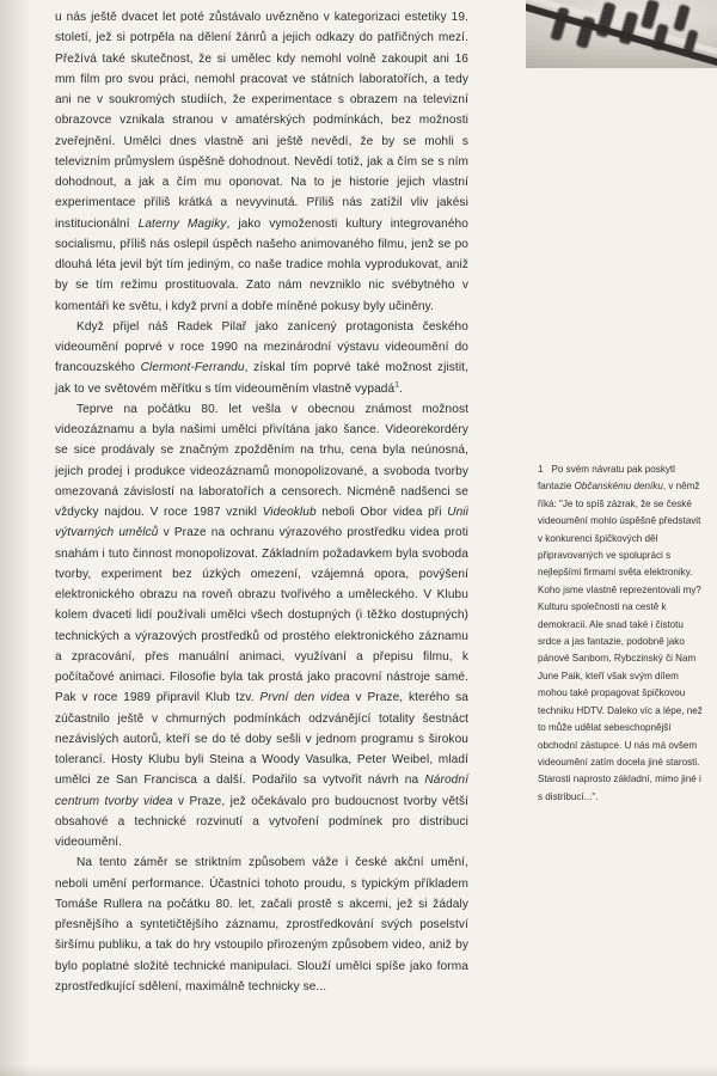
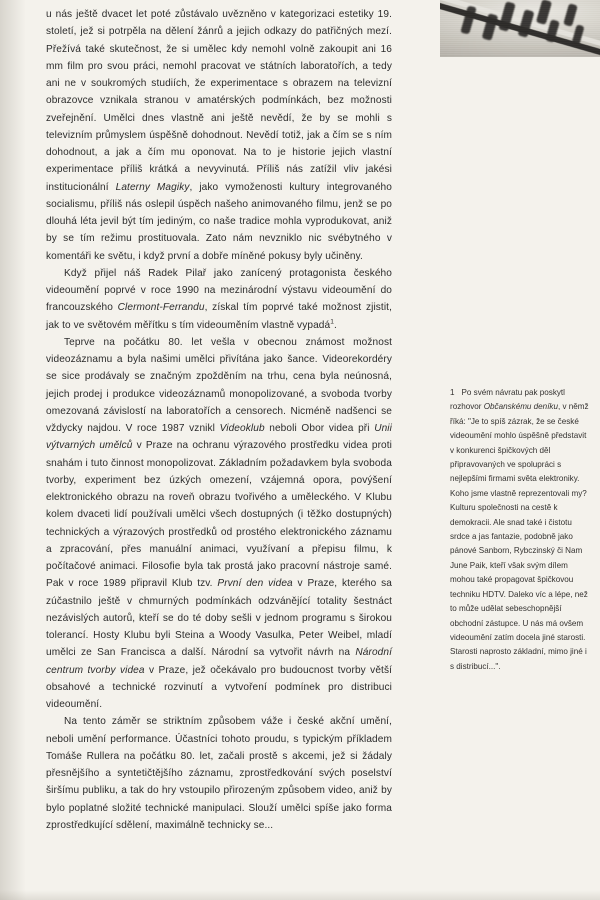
  u nás ještě dvacet let poté zůstávalo uvězněno v kategorizaci estetiky 19. století, jež si potrpěla na dělení žánrů a jejich odkazy do patřičných mezí. Přežívá také skutečnost, že si umělec kdy nemohl volně zakoupit ani 16 mm film pro svou práci, nemohl pracovat ve státních laboratořích, a tedy ani ne v soukromých studiích, že experimentace s obrazem na televizní obrazovce vznikala stranou v amatérských podmínkách, bez možnosti zveřejnění. Umělci dnes vlastně ani ještě nevědí, že by se mohli s televizním průmyslem úspěšně dohodnout. Nevědí totiž, jak a čím se s ním dohodnout, a jak a čím mu oponovat. Na to je historie jejich vlastní experimentace příliš krátká a nevyvinutá. Příliš nás zatížil vliv jakési institucionální Laterny Magiky, jako vymoženosti kultury integrovaného socialismu, příliš nás oslepil úspěch našeho animovaného filmu, jenž se po dlouhá léta jevil být tím jediným, co naše tradice mohla vyprodukovat, aniž by se tím režimu prostituovala. Zato nám nevzniklo nic svébytného v komentáři ke světu, i když první a dobře míněné pokusy byly učiněny.
  Když přijel náš Radek Pilař jako zanícený protagonista českého videoumění poprvé v roce 1990 na mezinárodní výstavu videoumění do francouzského Clermont-Ferrandu, získal tím poprvé také možnost zjistit, jak to ve světovém měřítku s tím videouměním vlastně vypadá .
- Teprve na počátku 80. let vešla v obecnou známost možnost videozáznamu a byla našimi umělci přivítána jako šance. Videorekordéry se sice prodávaly se značným zpožděním na trhu, cena byla neúnosná, jejich prodej i produkce videozáznamů monopolizované, a svoboda tvorby omezovaná závislostí na laboratořích a censorech. Nicméně nadšenci se vždycky najdou. V roce 1987 vznikl Videoklub neboli Obor videa při Unii výtvarných umělců v Praze na ochranu výrazového prostředku videa proti snahám i tuto činnost monopolizovat. Základním požadavkem byla svoboda tvorby, experiment bez úzkých omezení, vzájemná opora, povýšení elektronického obrazu na roveň obrazu tvořivého a uměleckého. V Klubu kolem dvaceti lidí používali umělci všech dostupných (i těžko dostupných) technických a výrazových prostředků od prostého elektronického záznamu a zpracování, přes manuální animaci, využívaní a přepisu filmu, k počítačové animaci. Filosofie byla tak prostá jako pracovní nástroje samé. Pak v roce 1989 připravil Klub tzv. První den videa v Praze, kterého sa zúčastnilo ještě v chmurných podmínkách odzvánějící totality šestnáct nezávislých autorů, kteří se do té doby sešli v jednom programu s širokou tolerancí. Hosty Klubu byli Steina a Woody Vasulka, Peter Weibel, mladí umělci ze San Francisca a další. Podařilo sa vytvořit návrh na Národní centrum tvorby videa v Praze, jež očekávalo pro budoucnost tvorby větší obsahové a technické rozvinutí a vytvoření podmínek pro distribuci videoumění.
+ Teprve na počátku 80. let vešla v obecnou známost možnost videozáznamu a byla našimi umělci přivítána jako šance. Videorekordéry se sice prodávaly se značným zpožděním na trhu, cena byla neúnosná, jejich prodej i produkce videozáznamů monopolizované, a svoboda tvorby omezovaná závislostí na laboratořích a censorech. Nicméně nadšenci se vždycky najdou. V roce 1987 vznikl Videoklub neboli Obor videa při Unii výtvarných umělců v Praze na ochranu výrazového prostředku videa proti snahám i tuto činnost monopolizovat. Základním požadavkem byla svoboda tvorby, experiment bez úzkých omezení, vzájemná opora, povýšení elektronického obrazu na roveň obrazu tvořivého a uměleckého. V Klubu kolem dvaceti lidí používali umělci všech dostupných (i těžko dostupných) technických a výrazových prostředků od prostého elektronického záznamu a zpracování, přes manuální animaci, využívaní a přepisu filmu, k počítačové animaci. Filosofie byla tak prostá jako pracovní nástroje samé. Pak v roce 1989 připravil Klub tzv. První den videa v Praze, kterého sa zúčastnilo ještě v chmurných podmínkách odzvánějící totality šestnáct nezávislých autorů, kteří se do té doby sešli v jednom programu s širokou tolerancí. Hosty Klubu byli Steina a Woody Vasulka, Peter Weibel, mladí umělci ze San Francisca a další. Národní sa vytvořit návrh na Národní centrum tvorby videa v Praze, jež očekávalo pro budoucnost tvorby větší obsahové a technické rozvinutí a vytvoření podmínek pro distribuci videoumění.
  Na tento záměr se striktním způsobem váže i české akční umění, neboli umění performance. Účastníci tohoto proudu, s typickým příkladem Tomáše Rullera na počátku 80. let, začali prostě s akcemi, jež si žádaly přesnějšího a syntetičtějšího záznamu, zprostředkování svých poselství širšímu publiku, a tak do hry vstoupilo přirozeným způsobem video, aniž by bylo poplatné složité technické manipulaci. Slouží umělci spíše jako forma zprostředkující sdělení, maximálně technicky se...
- 1 Po svém návratu pak poskytl fantazie Občanskému deníku, v němž říká: "Je to spíš zázrak, že se české videoumění mohlo úspěšně představit v konkurenci špičkových děl připravovaných ve spolupráci s nejlepšími firmami světa elektroniky. Koho jsme vlastně reprezentovali my? Kulturu společnosti na cestě k demokracii. Ale snad také i čistotu srdce a jas fantazie, podobně jako pánové Sanborn, Rybczinský či Nam June Paik, kteří však svým dílem mohou také propagovat špičkovou techniku HDTV. Daleko víc a lépe, než to může udělat sebeschopnější obchodní zástupce. U nás má ovšem videoumění zatím docela jiné starosti. Starosti naprosto základní, mimo jiné i s distribucí...".
+ 1 Po svém návratu pak poskytl rozhovor Občanskému deníku, v němž říká: "Je to spíš zázrak, že se české videoumění mohlo úspěšně představit v konkurenci špičkových děl připravovaných ve spolupráci s nejlepšími firmami světa elektroniky. Koho jsme vlastně reprezentovali my? Kulturu společnosti na cestě k demokracii. Ale snad také i čistotu srdce a jas fantazie, podobně jako pánové Sanborn, Rybczinský či Nam June Paik, kteří však svým dílem mohou také propagovat špičkovou techniku HDTV. Daleko víc a lépe, než to může udělat sebeschopnější obchodní zástupce. U nás má ovšem videoumění zatím docela jiné starosti. Starosti naprosto základní, mimo jiné i s distribucí...".
